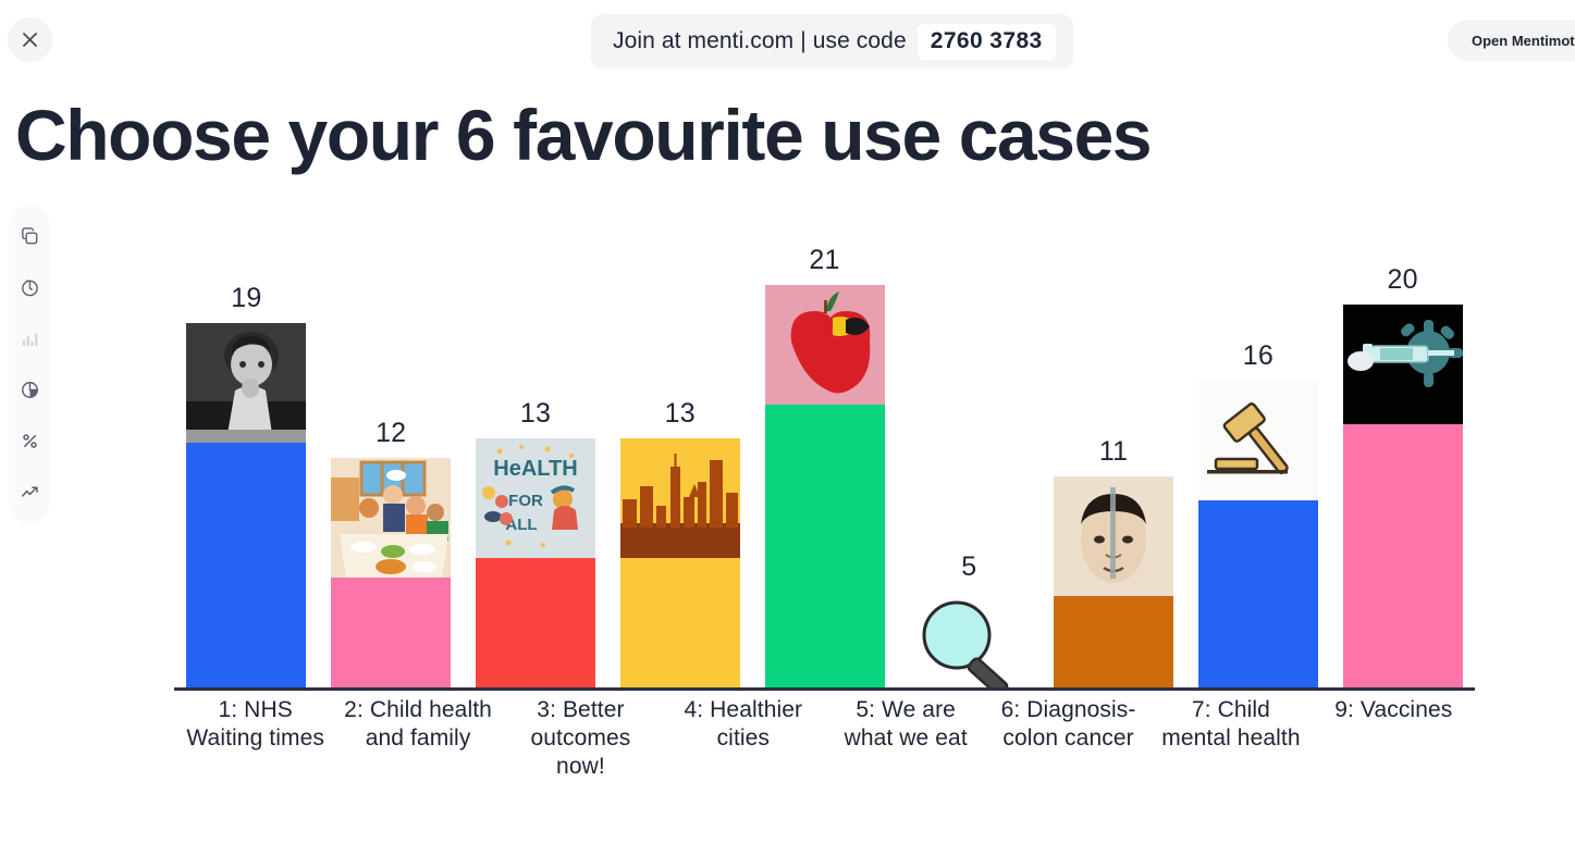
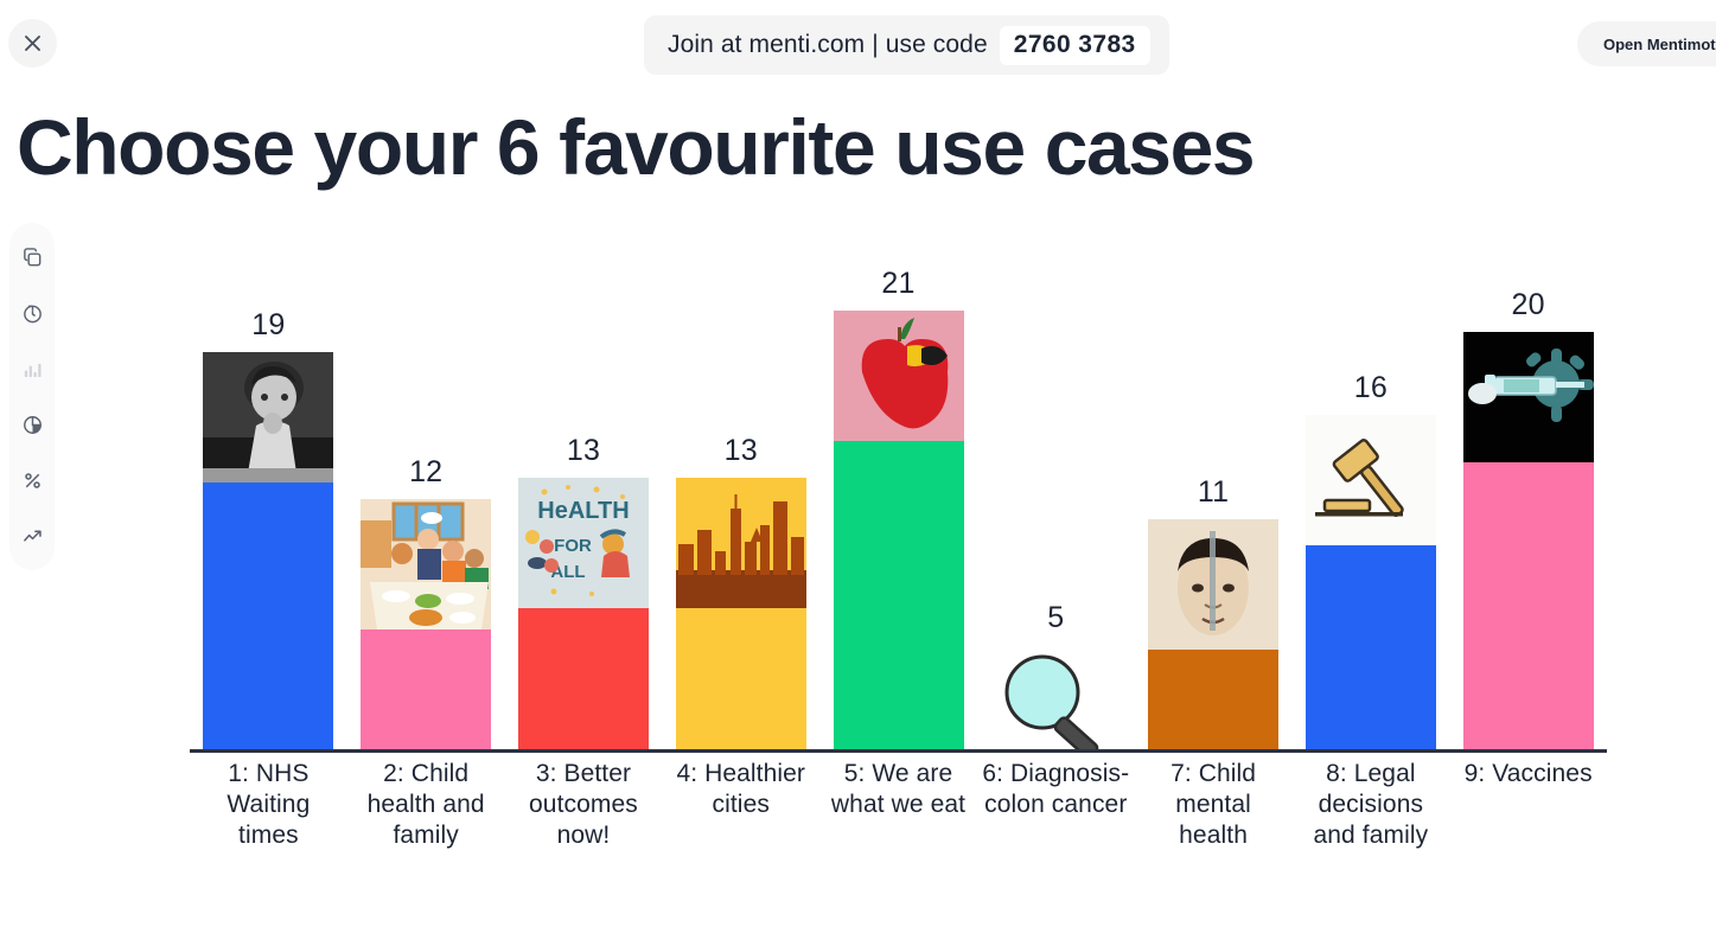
  Join at menti.com | use code
  2760 3783
  Open Mentimot
  Choose your 6 favourite use cases
  19
  12
  13
  HeALTH
  FOR
  ALL
  13
  21
  5
  11
  16
  20
  1: NHS Waiting times
  2: Child health and family
  3: Better outcomes now!
  4: Healthier cities
  5: We are what we eat
  6: Diagnosis-colon cancer
  7: Child mental health
+ 8: Legal decisions and family
  9: Vaccines
